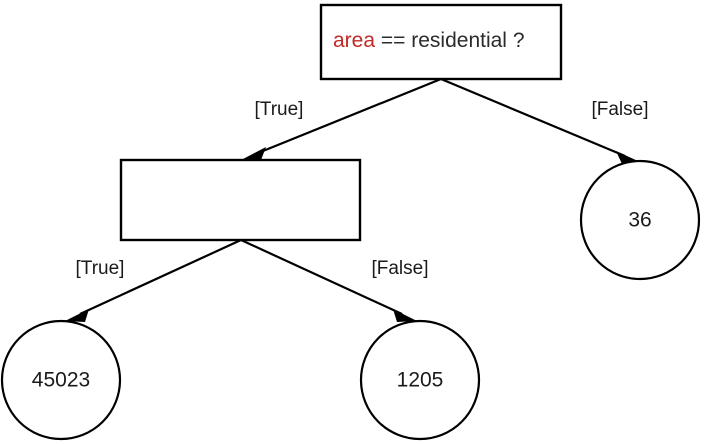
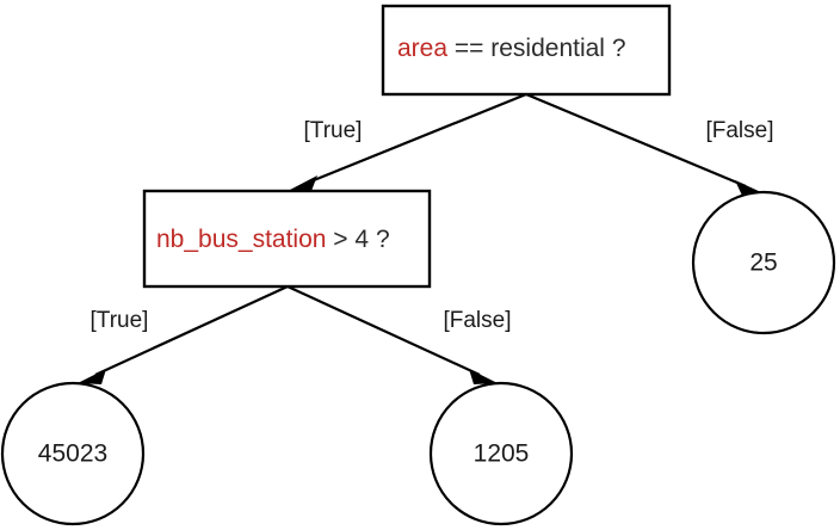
  area == residential ?
+ nb_bus_station > 4 ?
  45023
  1205
- 36
+ 25
  [True]
  [False]
  [True]
  [False]
